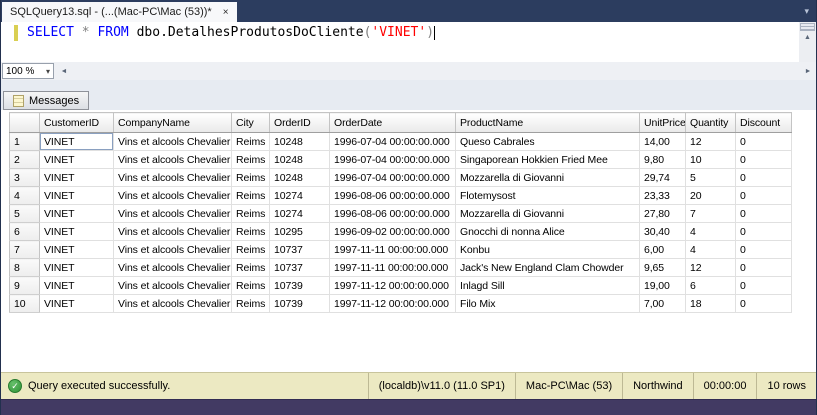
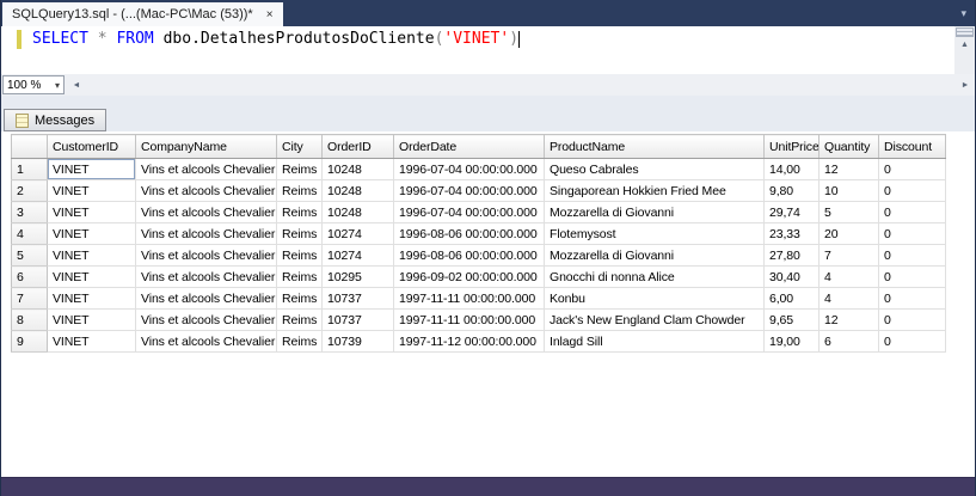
  SQLQuery13.sql - (...(Mac-PC\Mac (53))*
  ×
  ▾
  SELECT * FROM dbo.DetalhesProdutosDoCliente('VINET')
  100 %
  ▾
  Messages
  	CustomerID	CompanyName	City	OrderID	OrderDate	ProductName	UnitPrice	Quantity	Discount
  1	VINET	Vins et alcools Chevalier	Reims	10248	1996-07-04 00:00:00.000	Queso Cabrales	14,00	12	0
  2	VINET	Vins et alcools Chevalier	Reims	10248	1996-07-04 00:00:00.000	Singaporean Hokkien Fried Mee	9,80	10	0
  3	VINET	Vins et alcools Chevalier	Reims	10248	1996-07-04 00:00:00.000	Mozzarella di Giovanni	29,74	5	0
  4	VINET	Vins et alcools Chevalier	Reims	10274	1996-08-06 00:00:00.000	Flotemysost	23,33	20	0
  5	VINET	Vins et alcools Chevalier	Reims	10274	1996-08-06 00:00:00.000	Mozzarella di Giovanni	27,80	7	0
  6	VINET	Vins et alcools Chevalier	Reims	10295	1996-09-02 00:00:00.000	Gnocchi di nonna Alice	30,40	4	0
  7	VINET	Vins et alcools Chevalier	Reims	10737	1997-11-11 00:00:00.000	Konbu	6,00	4	0
  8	VINET	Vins et alcools Chevalier	Reims	10737	1997-11-11 00:00:00.000	Jack's New England Clam Chowder	9,65	12	0
  9	VINET	Vins et alcools Chevalier	Reims	10739	1997-11-12 00:00:00.000	Inlagd Sill	19,00	6	0
- 10	VINET	Vins et alcools Chevalier	Reims	10739	1997-11-12 00:00:00.000	Filo Mix	7,00	18	0
- ✓
- Query executed successfully.
- (localdb)\v11.0 (11.0 SP1)
- Mac-PC\Mac (53)
- Northwind
- 00:00:00
- 10 rows
